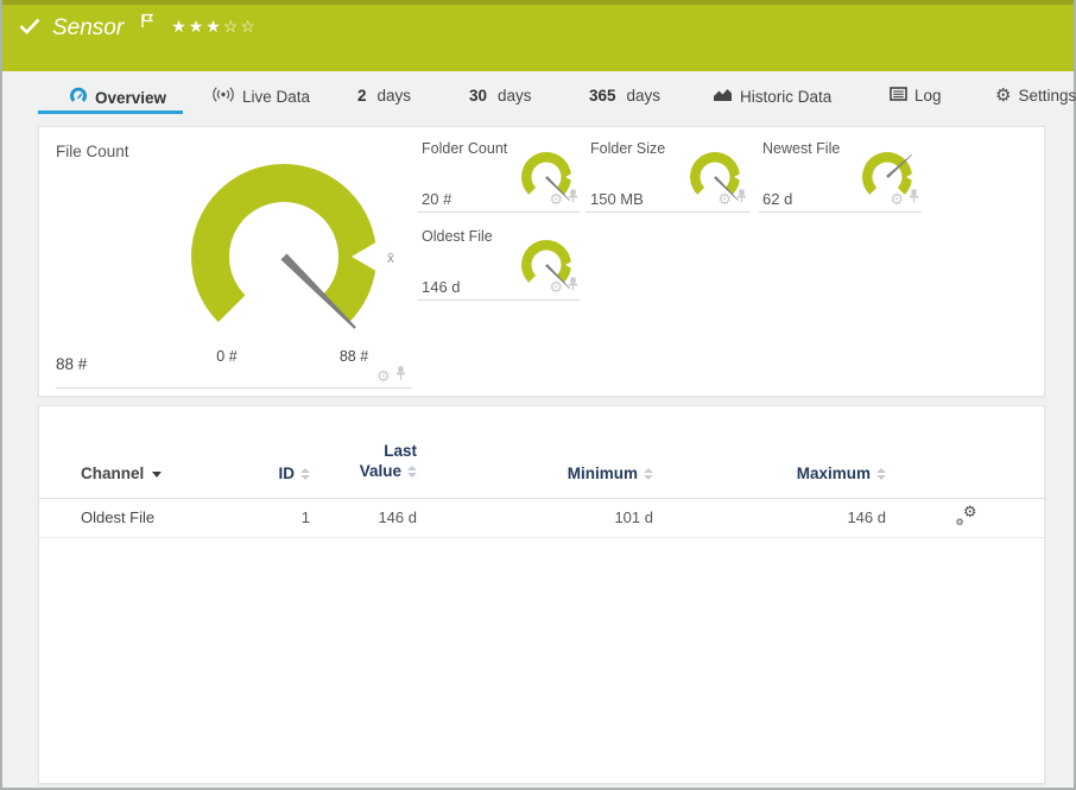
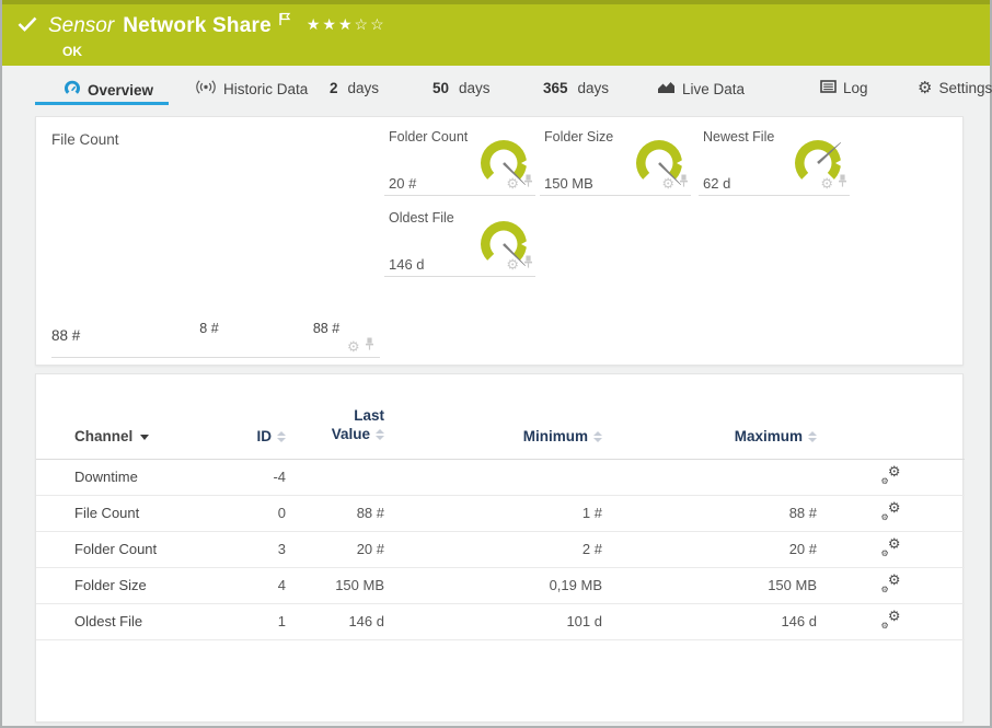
  Sensor
+ Network Share
  ★★★☆☆
+ OK
  Overview
- Live Data
+ Historic Data
  2
  days
- 30
+ 50
  days
  365
  days
- Historic Data
+ Live Data
  Log
  ⚙
  Settings
  File Count
- x̄
- 0 #
+ 8 #
  88 #
  88 #
  ⚙
  Folder Count
  20 #
  ⚙
  Folder Size
  150 MB
  ⚙
  Newest File
  62 d
  ⚙
  Oldest File
  146 d
  ⚙
  Channel	ID	Last Value	Minimum	Maximum
+ Downtime	-4				⚙⚙
+ File Count	0	88 #	1 #	88 #	⚙⚙
+ Folder Count	3	20 #	2 #	20 #	⚙⚙
+ Folder Size	4	150 MB	0,19 MB	150 MB	⚙⚙
  Oldest File	1	146 d	101 d	146 d	⚙⚙
